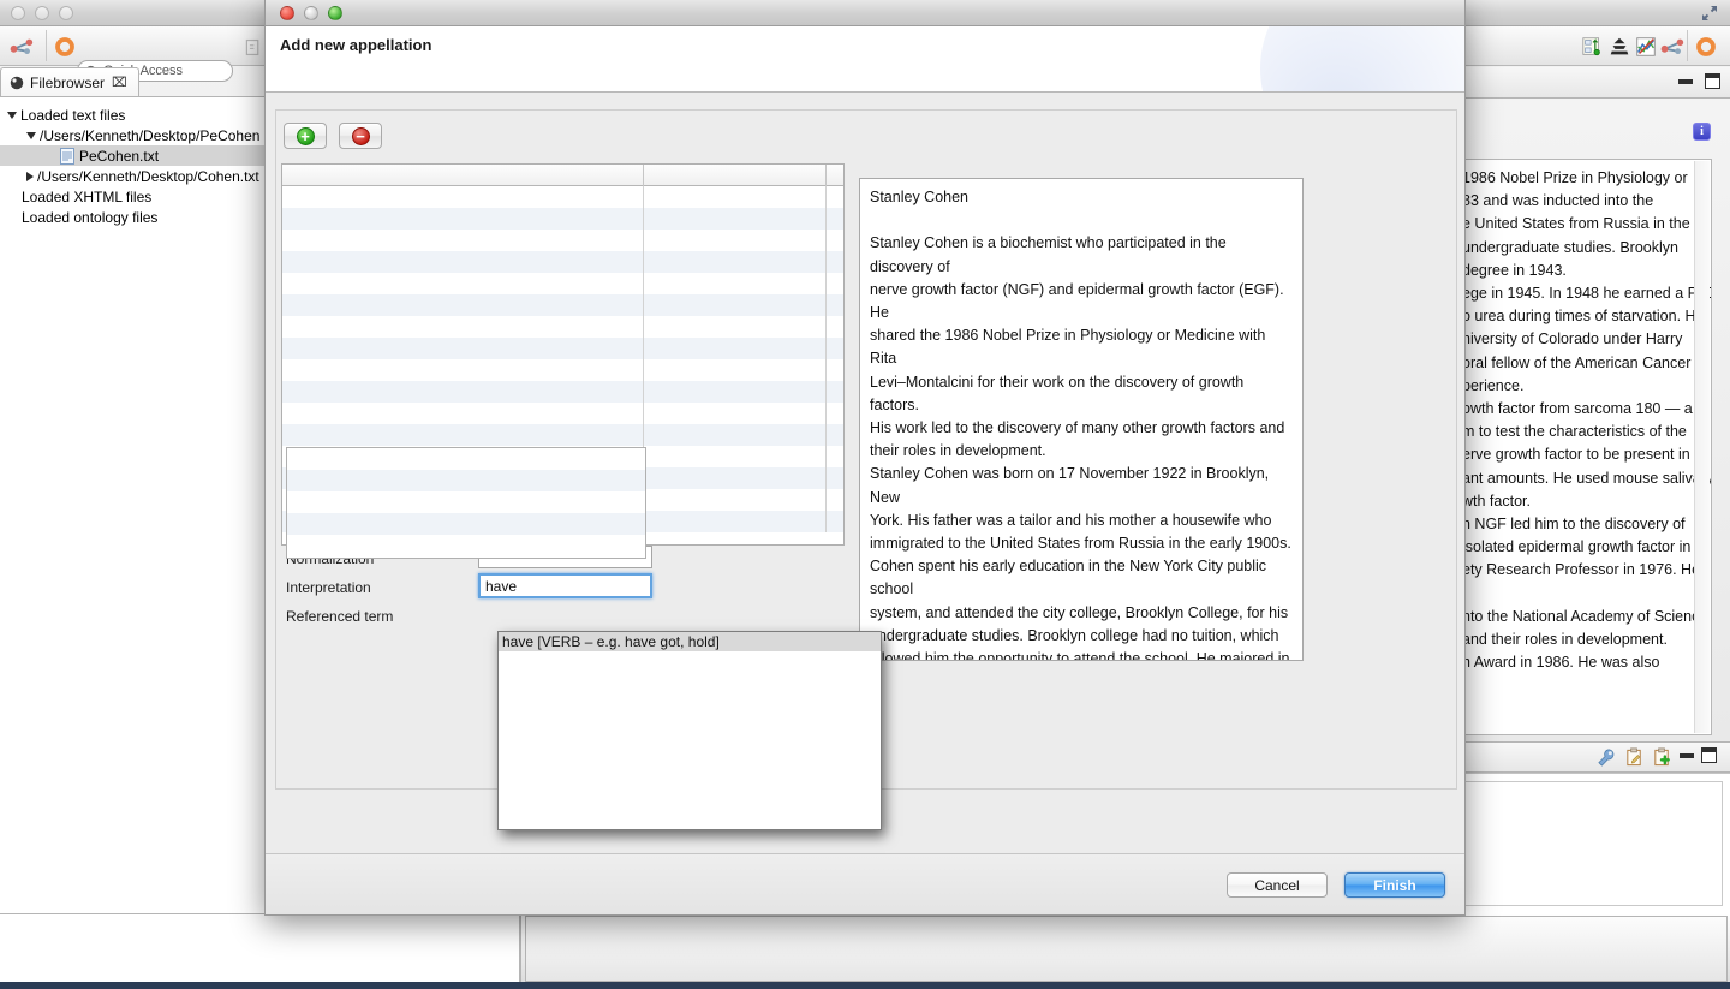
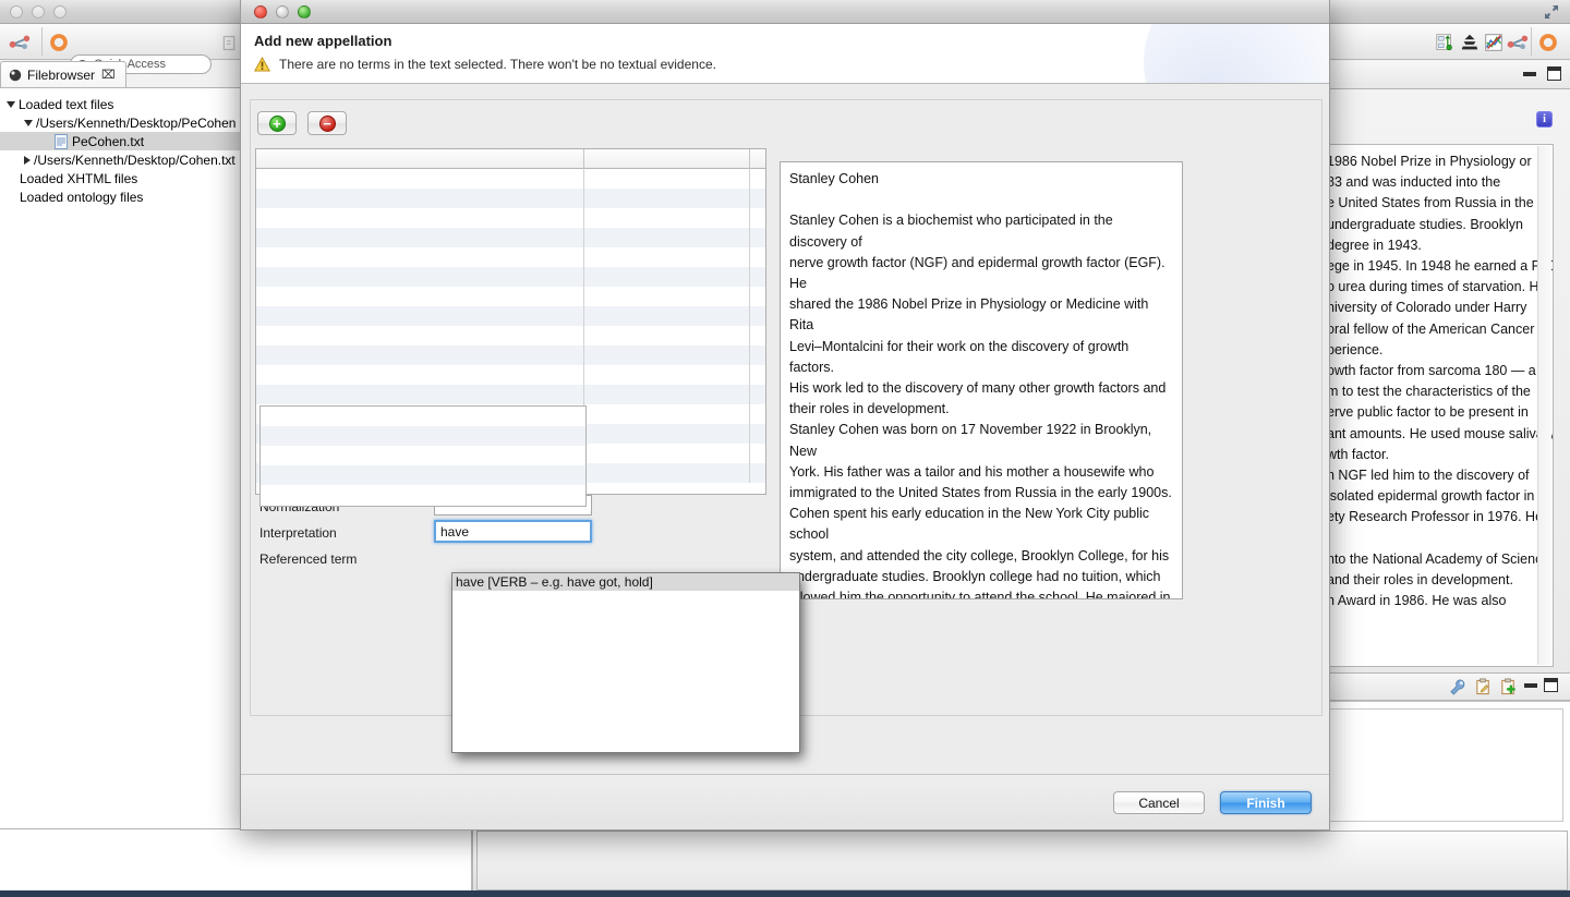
  Filebrowser
  ⌧
  Loaded text files
  /Users/Kenneth/Desktop/PeCohen
  PeCohen.txt
  /Users/Kenneth/Desktop/Cohen.txt
  Loaded XHTML files
  Loaded ontology files
  i
  1986 Nobel Prize in Physiology or
  83 and was inducted into the
  e United States from Russia in the
  undergraduate studies. Brooklyn
  degree in 1943.
  ege in 1945. In 1948 he earned a P
  o urea during times of starvation. H
  niversity of Colorado under Harry
  oral fellow of the American Cancer
  perience.
  owth factor from sarcoma 180 — a
  m to test the characteristics of the
- erve growth factor to be present in
+ erve public factor to be present in
  ant amounts. He used mouse salivy
  wth factor.
  n NGF led him to the discovery of
  solated epidermal growth factor in
  ety Research Professor in 1976. H
  nto the National Academy of Scien
  and their roles in development.
  h Award in 1986. He was also
  Add new appellation
+ There are no terms in the text selected. There won't be no textual evidence.
  +
  −
  Normalization
  Interpretation
  have
  Referenced term
  Stanley Cohen
  Stanley Cohen is a biochemist who participated in the discovery of
  nerve growth factor (NGF) and epidermal growth factor (EGF). He
  shared the 1986 Nobel Prize in Physiology or Medicine with Rita
  Levi–Montalcini for their work on the discovery of growth factors.
  His work led to the discovery of many other growth factors and
  their roles in development.
  Stanley Cohen was born on 17 November 1922 in Brooklyn, New
  York. His father was a tailor and his mother a housewife who
  immigrated to the United States from Russia in the early 1900s.
  Cohen spent his early education in the New York City public school
  system, and attended the city college, Brooklyn College, for his
  ndergraduate studies. Brooklyn college had no tuition, which
  lowed him the opportunity to attend the school. He majored in
  have [VERB – e.g. have got, hold]
  Cancel
  Finish
